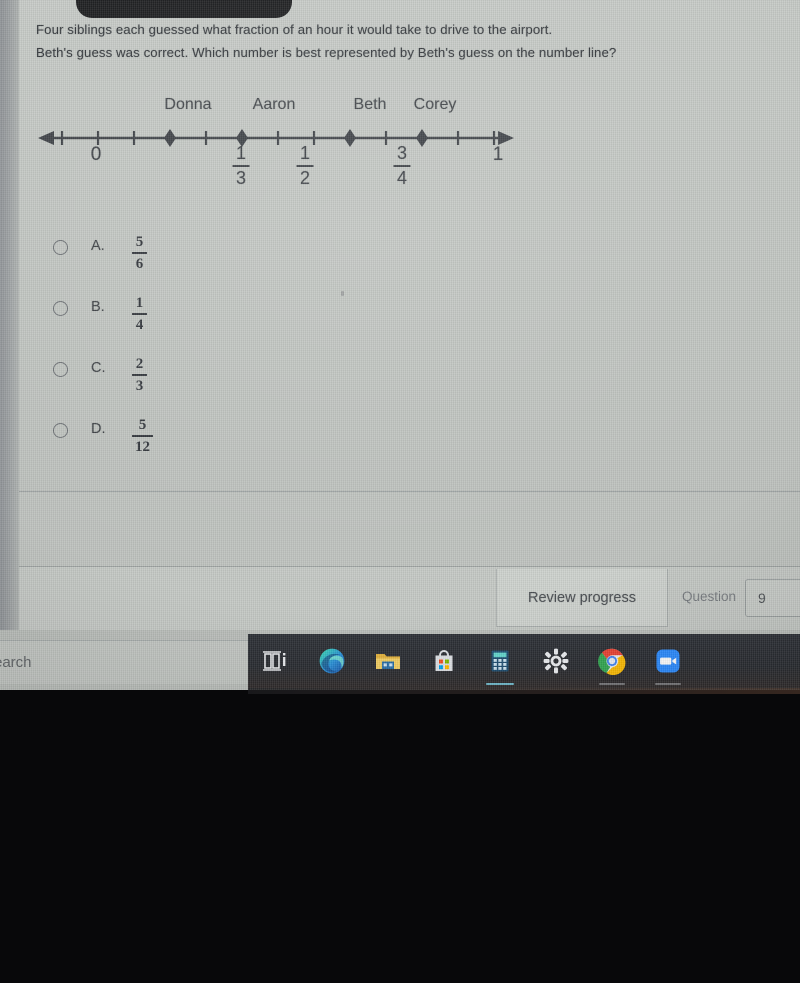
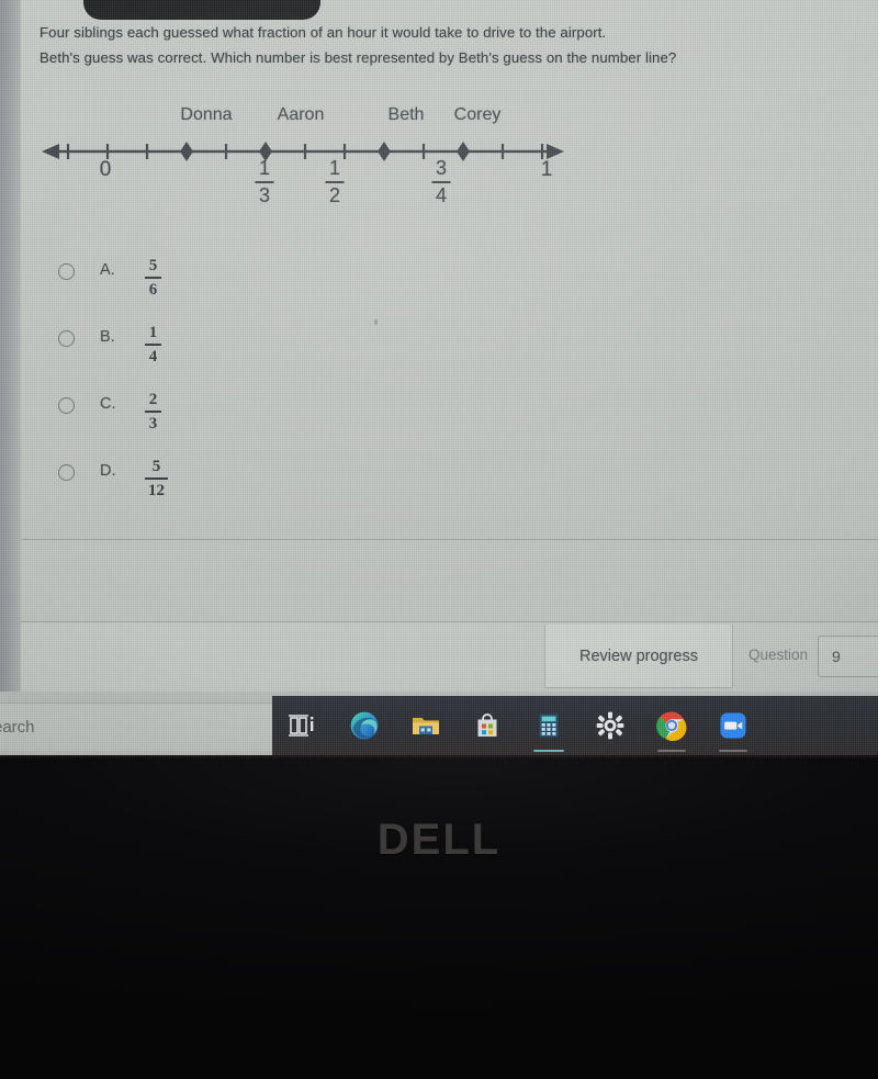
+ DELL
